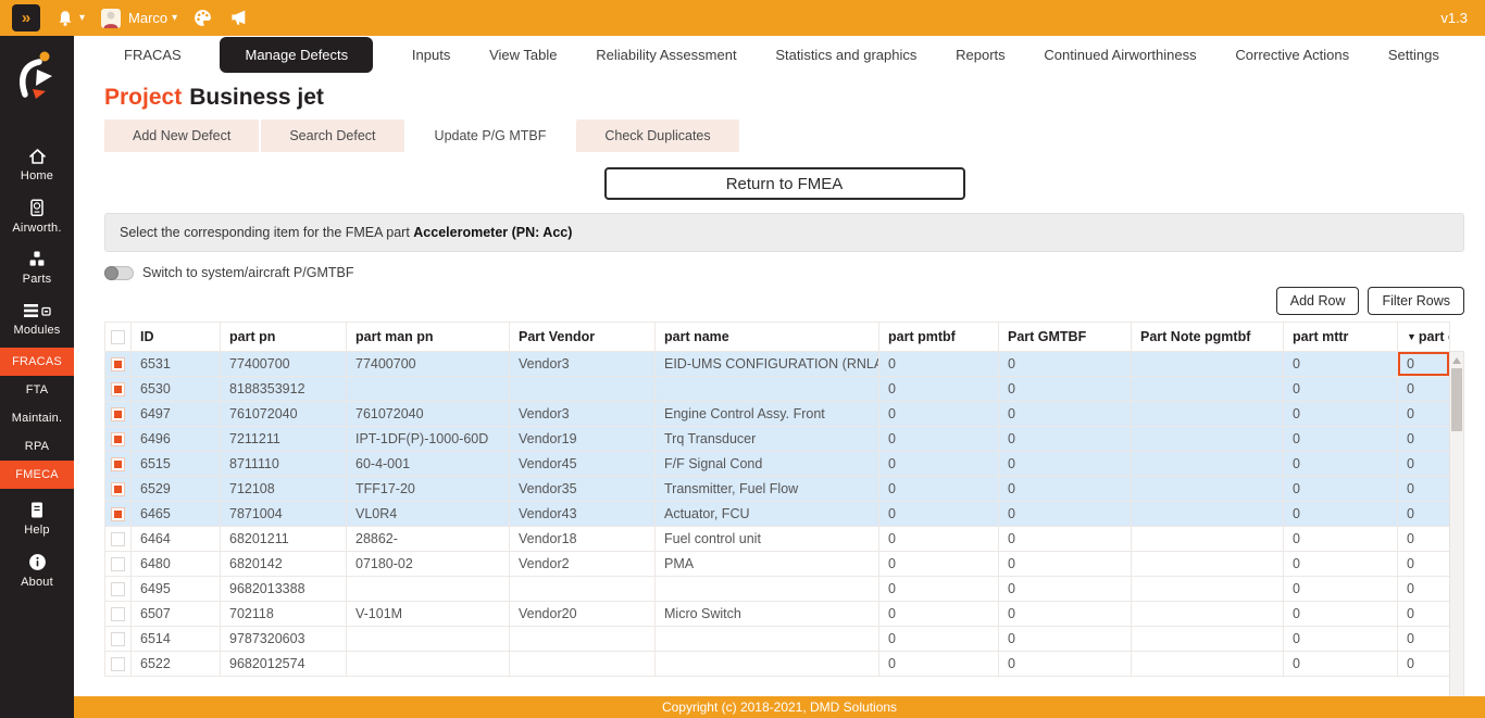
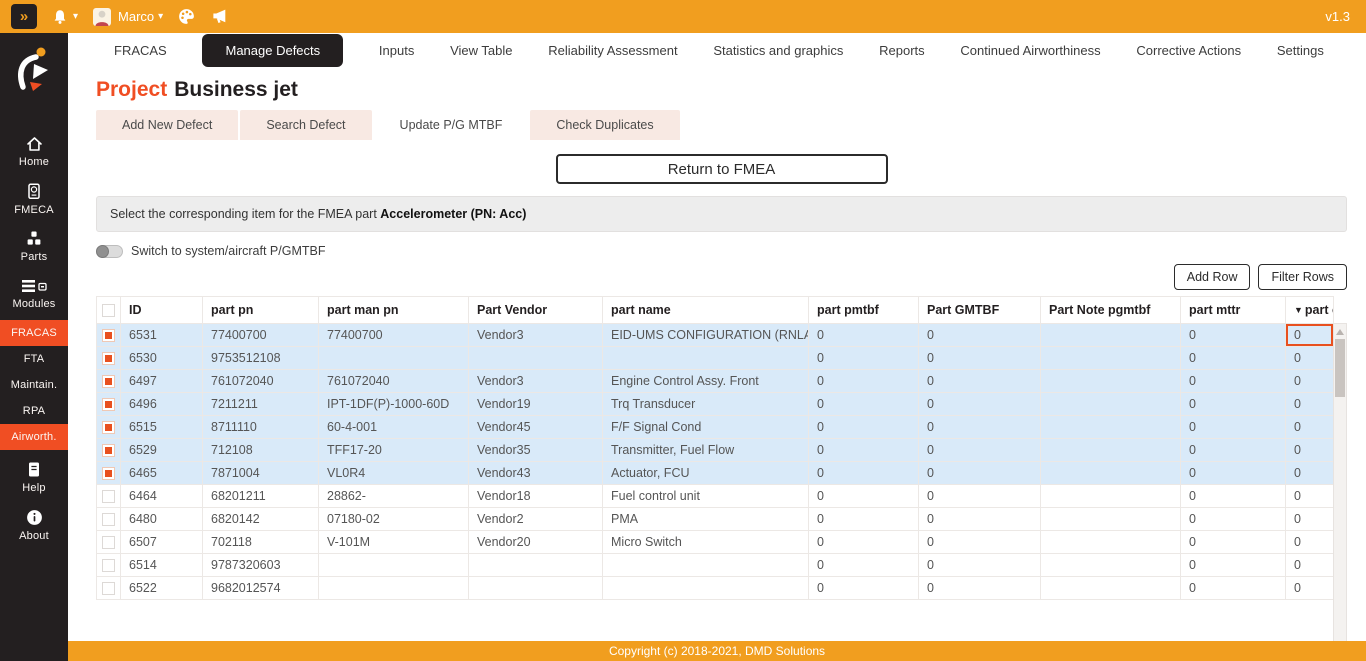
  »
  ▾
  Marco
  ▾
  v1.3
  Home
- Airworth.
+ FMECA
  Parts
  Modules
  FRACAS
  FTA
  Maintain.
  RPA
- FMECA
+ Airworth.
  Help
  About
  FRACAS
  Manage Defects
  Inputs
  View Table
  Reliability Assessment
  Statistics and graphics
  Reports
  Continued Airworthiness
  Corrective Actions
  Settings
  Project Business jet
  Add New Defect
  Search Defect
  Update P/G MTBF
  Check Duplicates
  Return to FMEA
  Select the corresponding item for the FMEA part Accelerometer (PN: Acc)
  Switch to system/aircraft P/GMTBF
  Add Row
  Filter Rows
  	ID	part pn	part man pn	Part Vendor	part name	part pmtbf	Part GMTBF	Part Note pgmtbf	part mttr	▼ part
  	6531	77400700	77400700	Vendor3	EID-UMS CONFIGURATION (RNLA	0	0		0	0
- 	6530	8188353912				0	0		0	0
+ 	6530	9753512108				0	0		0	0
  	6497	761072040	761072040	Vendor3	Engine Control Assy. Front	0	0		0	0
  	6496	7211211	IPT-1DF(P)-1000-60D	Vendor19	Trq Transducer	0	0		0	0
  	6515	8711110	60-4-001	Vendor45	F/F Signal Cond	0	0		0	0
  	6529	712108	TFF17-20	Vendor35	Transmitter, Fuel Flow	0	0		0	0
  	6465	7871004	VL0R4	Vendor43	Actuator, FCU	0	0		0	0
  	6464	68201211	28862-	Vendor18	Fuel control unit	0	0		0	0
  	6480	6820142	07180-02	Vendor2	PMA	0	0		0	0
- 	6495	9682013388				0	0		0	0
  	6507	702118	V-101M	Vendor20	Micro Switch	0	0		0	0
  	6514	9787320603				0	0		0	0
  	6522	9682012574				0	0		0	0
  Copyright (c) 2018-2021, DMD Solutions
